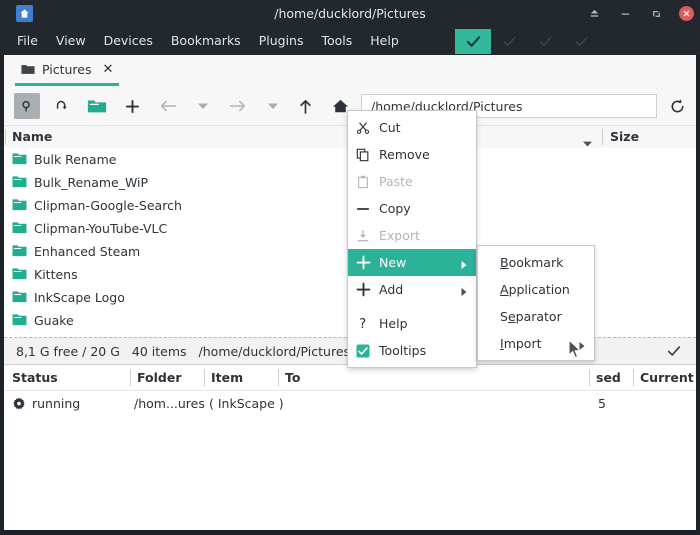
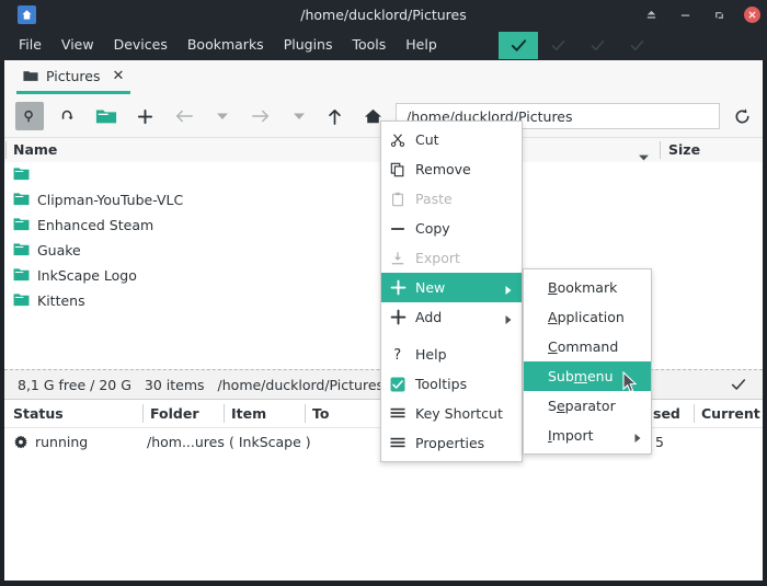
  /home/ducklord/Pictures
  File
  View
  Devices
  Bookmarks
  Plugins
  Tools
  Help
  Pictures
  ✕
  /home/ducklord/Pictures
  Name
  Size
- Bulk Rename
- Bulk_Rename_WiP
- Clipman-Google-Search
  Clipman-YouTube-VLC
  Enhanced Steam
- Kittens
+ Guake
  InkScape Logo
- Guake
+ Kittens
  8,1 G free / 20 G
- 40 items
+ 30 items
  /home/ducklord/Picture
  Status
  Folder
  Item
  To
  sed
  Current
  running
  /hom...ures
  ( InkScape )
  5
  Cut
  Remove
  Paste
  Copy
  Export
  New
  Add
  ?
  Help
  Tooltips
+ Key Shortcut
+ Properties
  Bookmark
  Application
+ Command
+ Submenu
  Separator
  Import
